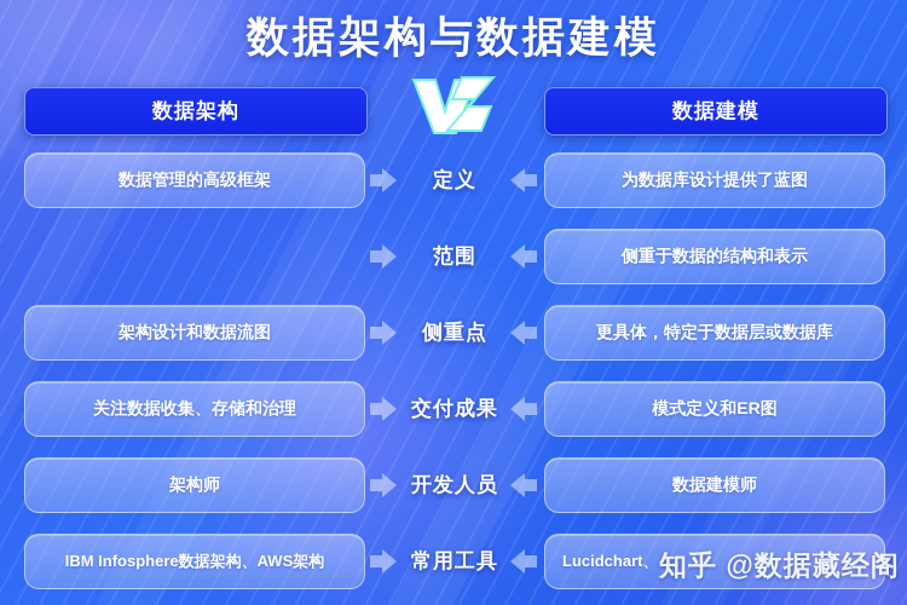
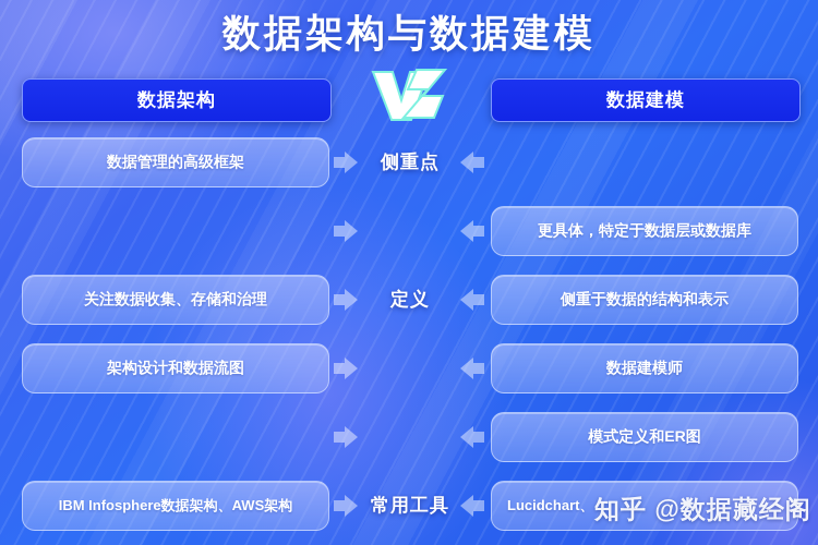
  数据架构与数据建模
  数据架构
  数据建模
  数据管理的高级框架
- 定义
+ 侧重点
- 为数据库设计提供了蓝图
- 范围
- 侧重于数据的结构和表示
+ 更具体，特定于数据层或数据库
- 架构设计和数据流图
+ 关注数据收集、存储和治理
- 侧重点
+ 定义
- 更具体，特定于数据层或数据库
+ 侧重于数据的结构和表示
- 关注数据收集、存储和治理
+ 架构设计和数据流图
- 交付成果
- 模式定义和ER图
+ 数据建模师
- 架构师
- 开发人员
- 数据建模师
+ 模式定义和ER图
  IBM Infosphere数据架构、AWS架构
  常用工具
  Lucidchart、
  知乎 @数据藏经阁
